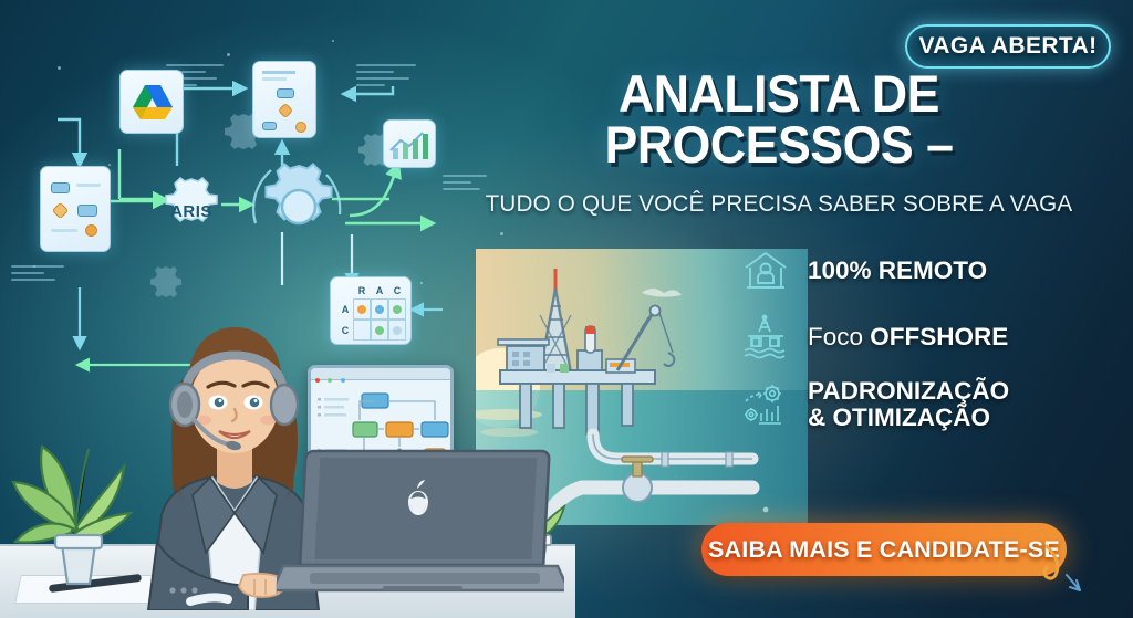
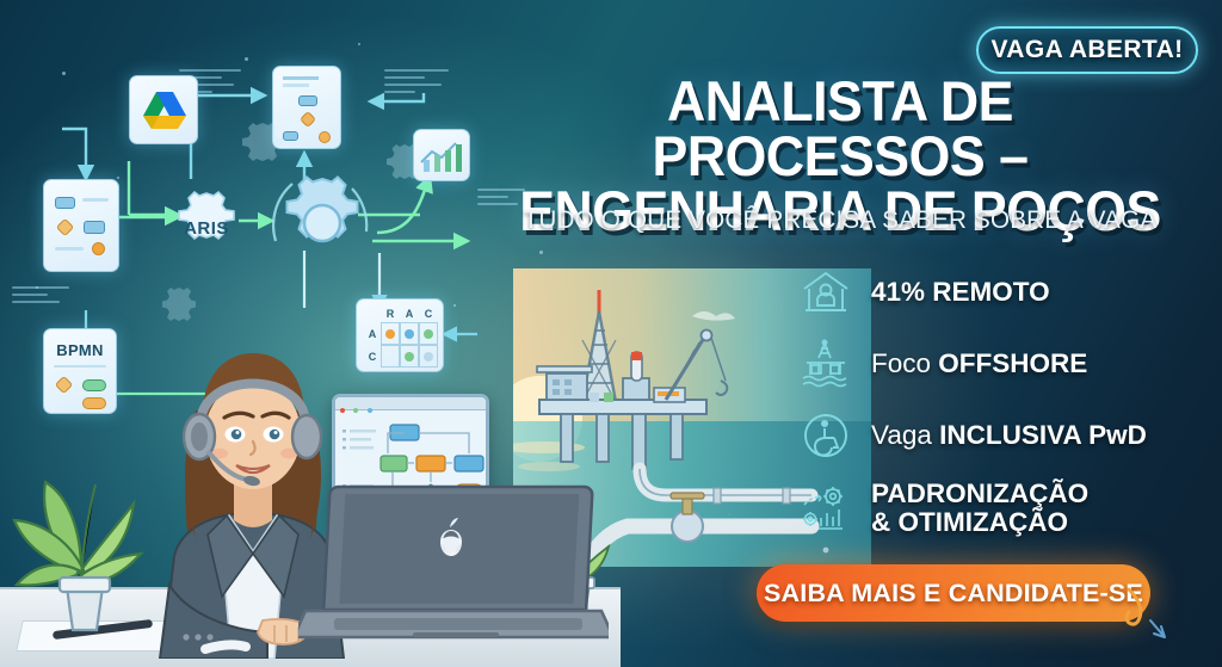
+ BPMN
  ARIS
  R
  A
  C
  A
  C
  VAGA ABERTA!
  ANALISTA DE PROCESSOS –
+ ENGENHARIA DE POÇOS
  TUDO O QUE VOCÊ PRECISA SABER SOBRE A VAGA
- 100% REMOTO
+ 41% REMOTO
  Foco OFFSHORE
+ Vaga INCLUSIVA PwD
  PADRONIZAÇÃO
  & OTIMIZAÇÃO
  SAIBA MAIS E CANDIDATE-SE
